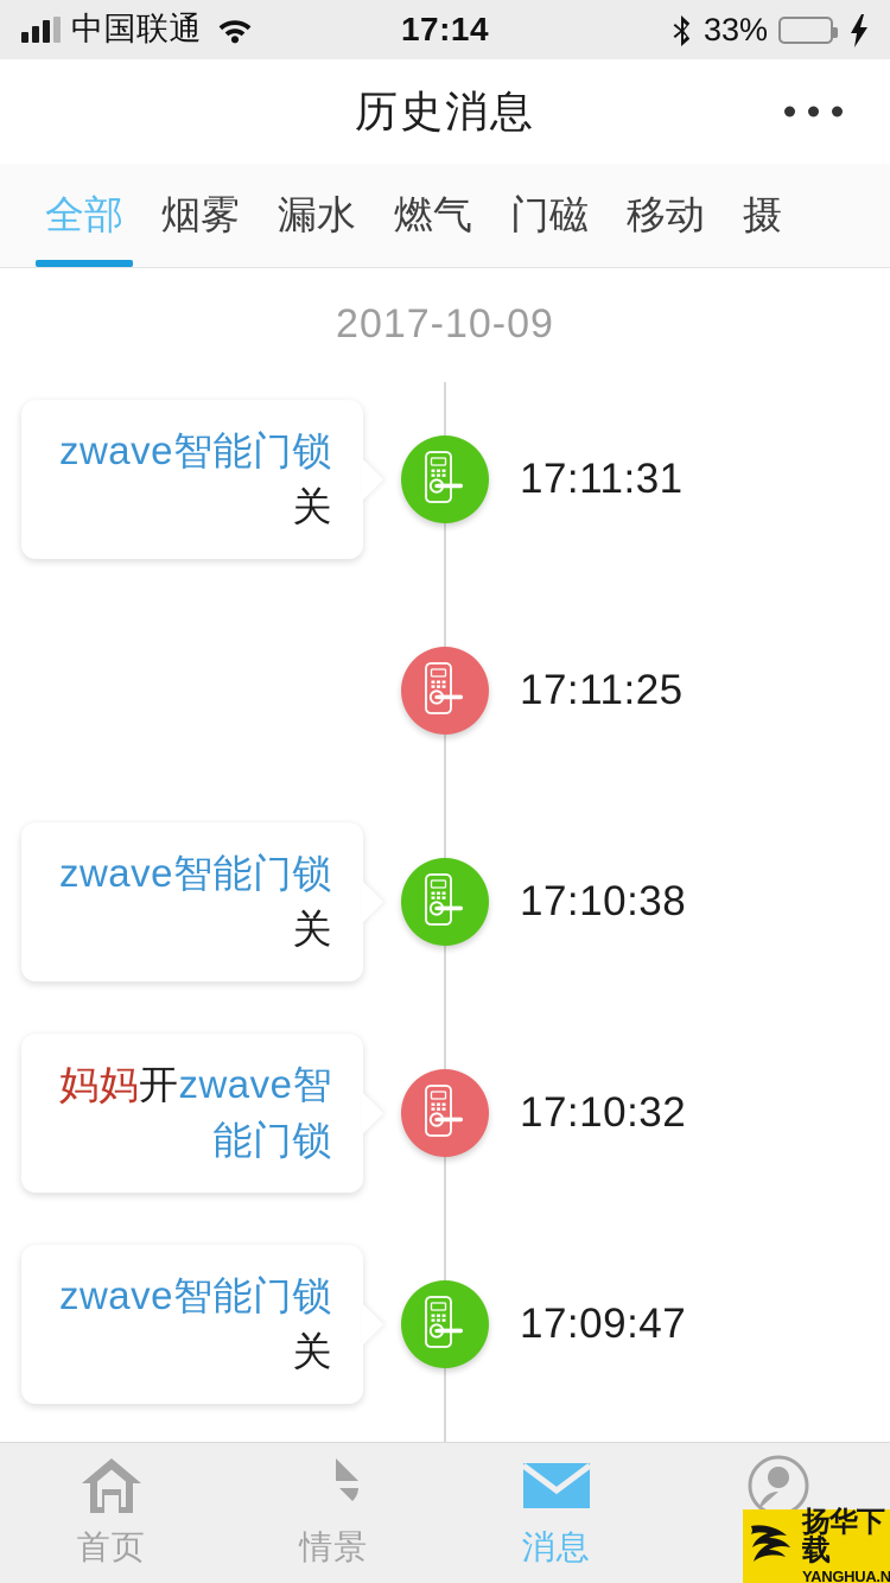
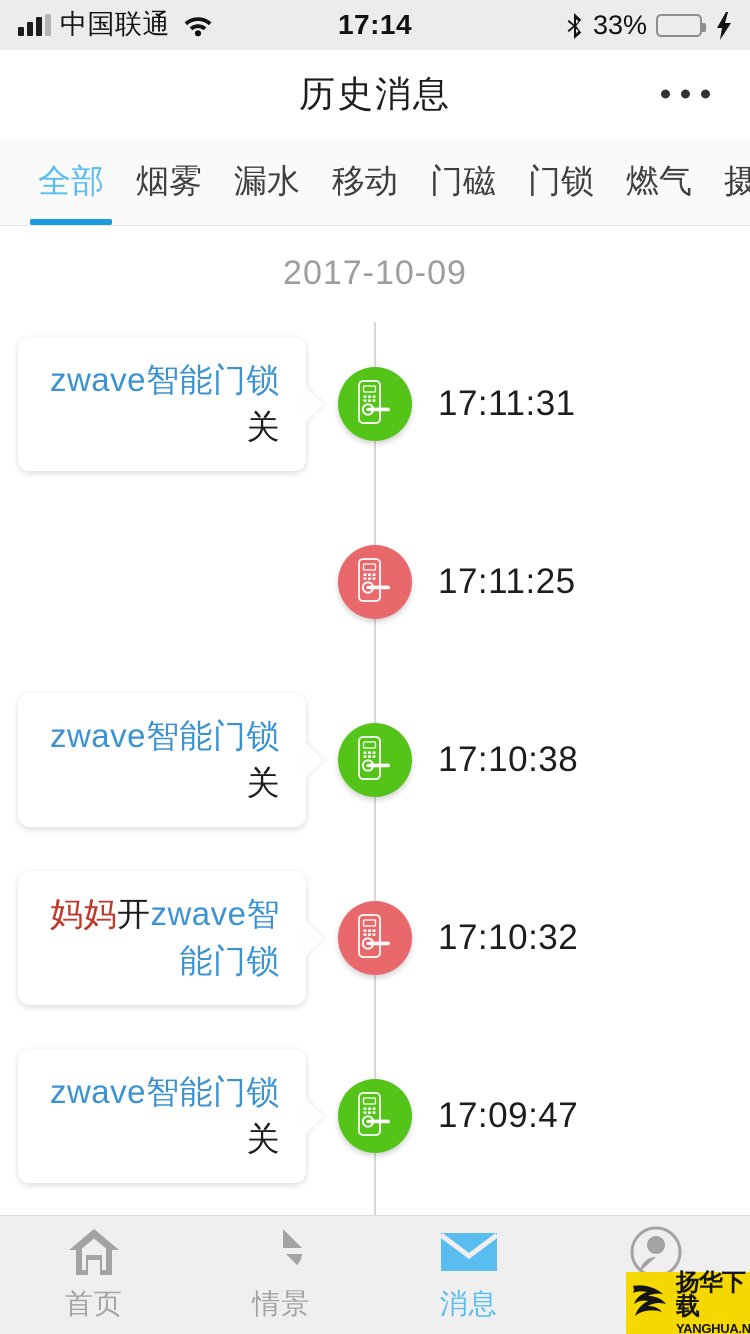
  中国联通
  17:14
  33%
  历史消息
  全部
  烟雾
  漏水
- 燃气
+ 移动
  门磁
+ 门锁
- 移动
+ 燃气
  摄
  2017-10-09
  zwave智能门锁关
  17:11:31
  17:11:25
  zwave智能门锁关
  17:10:38
  妈妈开zwave智能门锁
  17:10:32
  zwave智能门锁关
  17:09:47
  首页
  情景
  消息
  扬华下载
  YANGHUA.N
